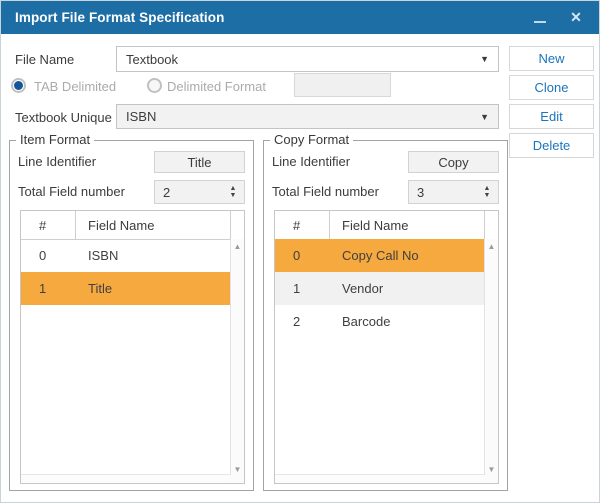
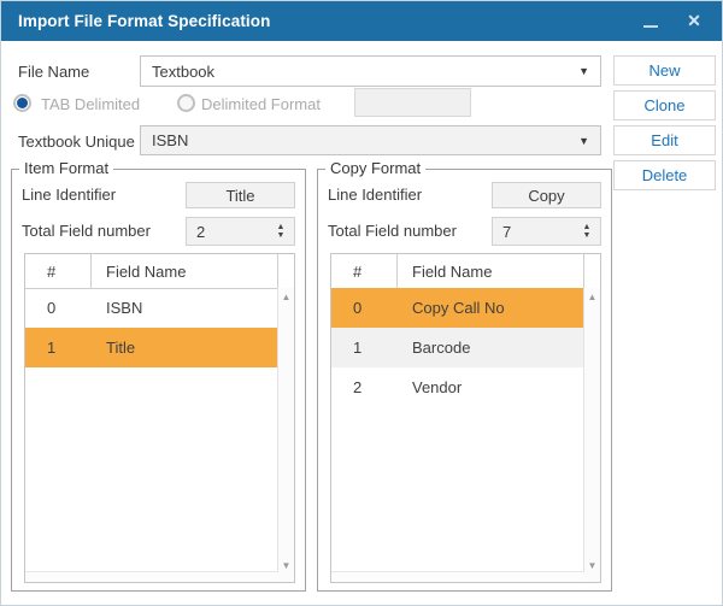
  Import File Format Specification
  ✕
  File Name
  Textbook
  ▼
  New
  Clone
  Edit
  Delete
  TAB Delimited
  Delimited Format
  Textbook Unique
  ISBN
  ▼
  Item Format
  Line Identifier
  Title
  Total Field number
  2
  #
  Field Name
  0
  ISBN
  1
  Title
  ▲
  ▼
  Copy Format
  Line Identifier
  Copy
  Total Field number
- 3
+ 7
  #
  Field Name
  0
  Copy Call No
  1
- Vendor
+ Barcode
  2
- Barcode
+ Vendor
  ▲
  ▼
